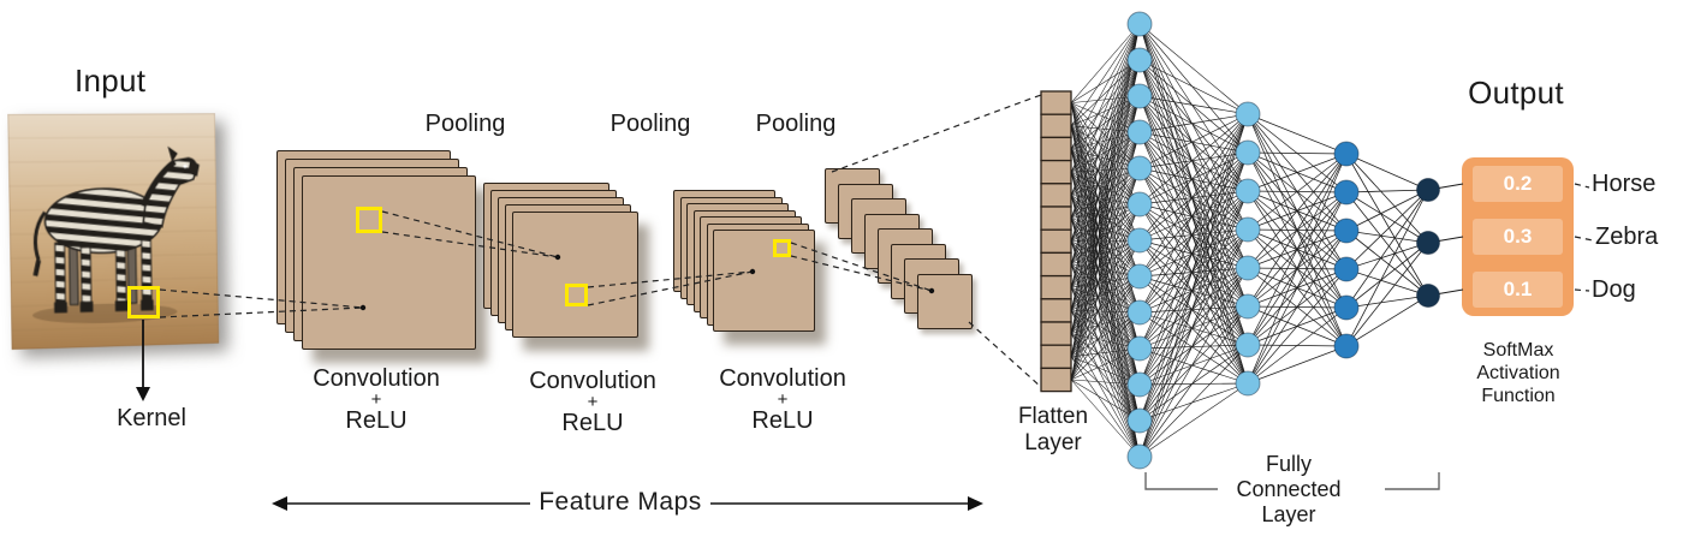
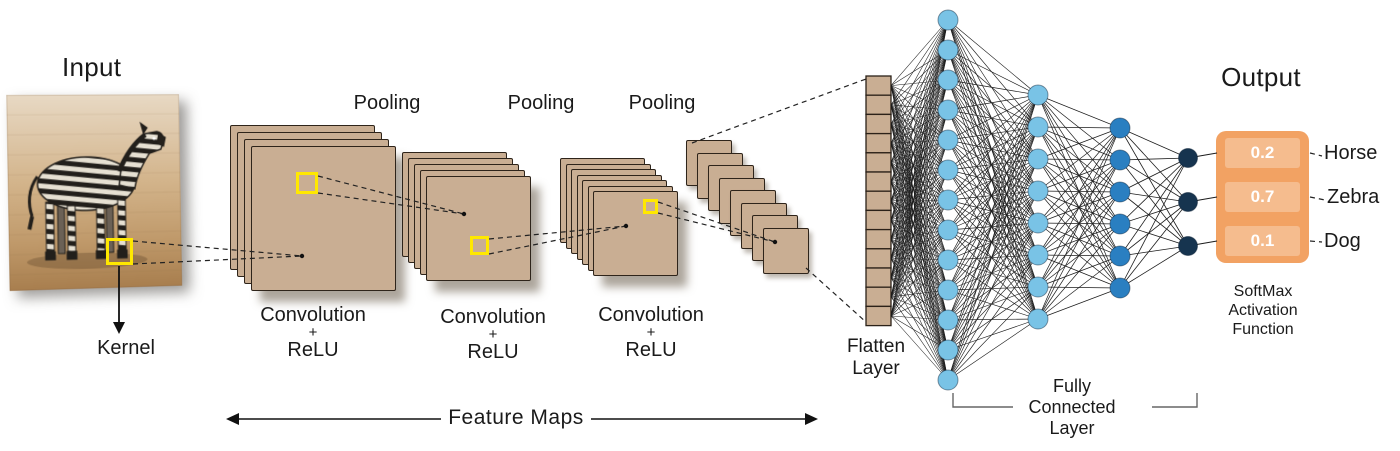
  Input
  Pooling
  Pooling
  Pooling
  Convolution
  +
  ReLU
  Convolution
  +
  ReLU
  Convolution
  +
  ReLU
  Kernel
  Feature Maps
  Flatten
  Layer
  Fully
  Connected
  Layer
  Output
  0.2
- 0.3
+ 0.7
  0.1
  Horse
  Zebra
  Dog
  SoftMax
  Activation
  Function
